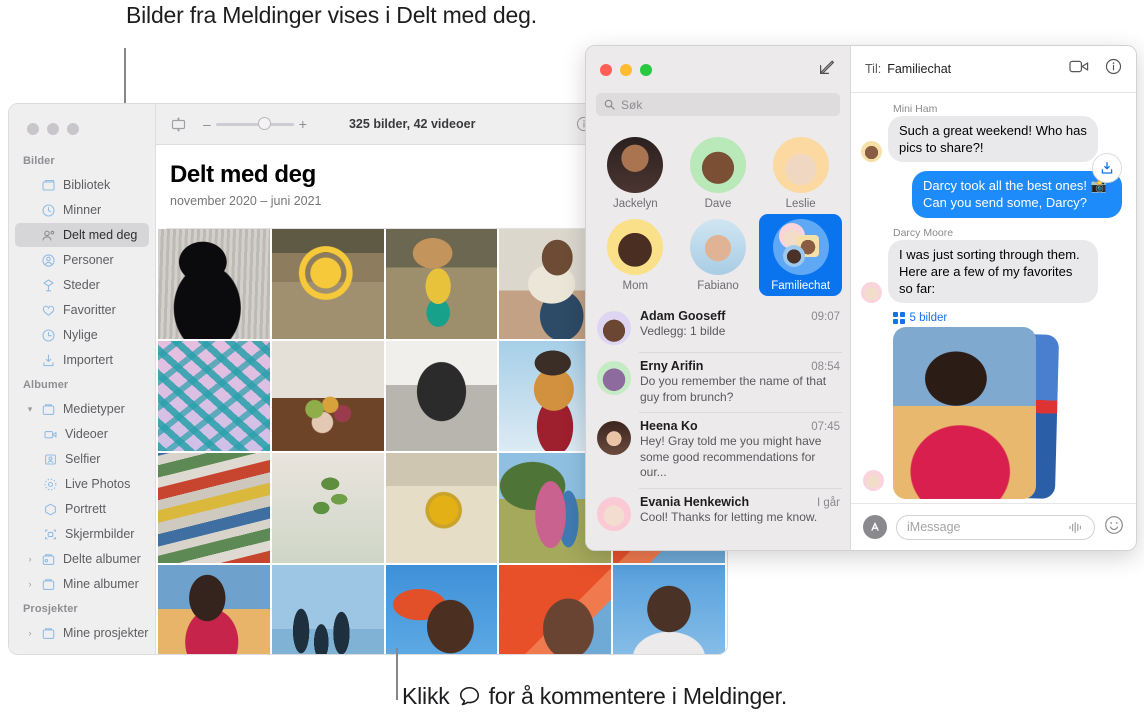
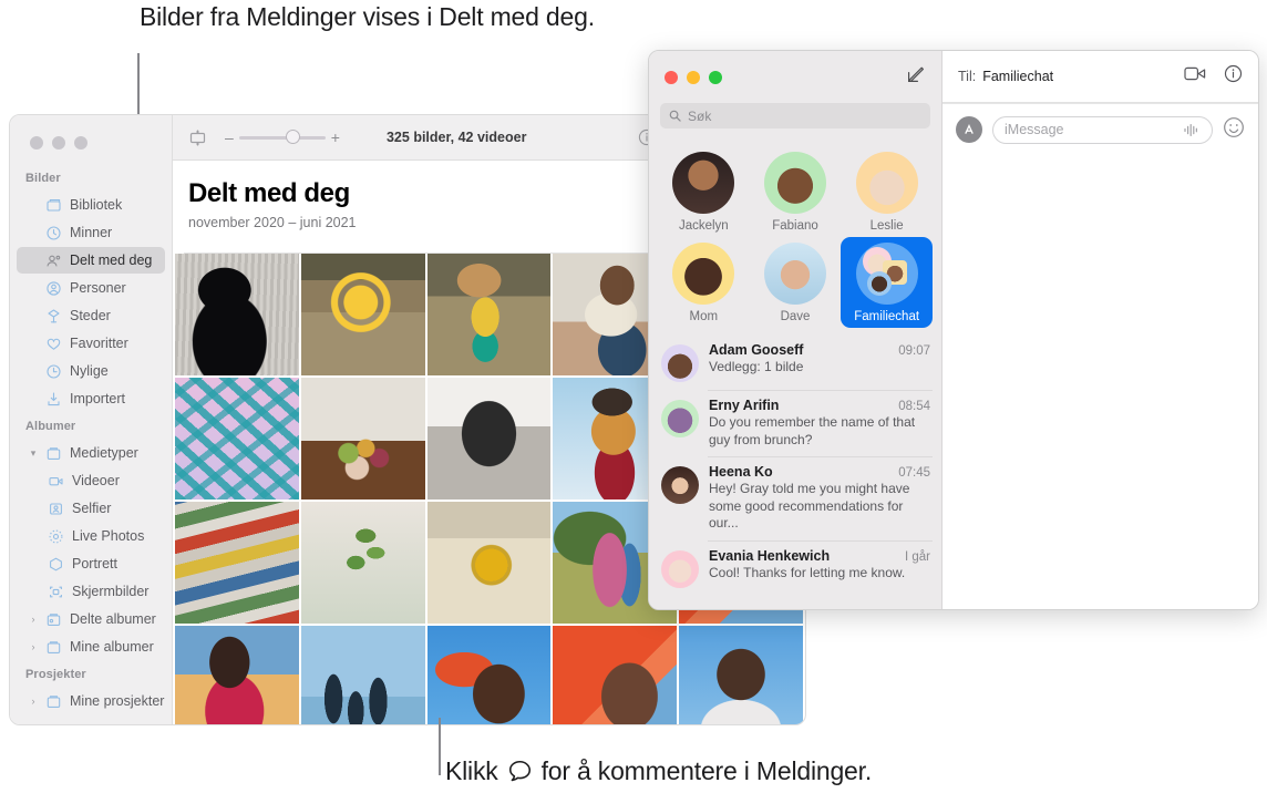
  Bilder fra Meldinger vises i Delt med deg.
  Bilder
  Bibliotek
  Minner
  Delt med deg
  Personer
  Steder
  Favoritter
  Nylige
  Importert
  Albumer
  ▾
  Medietyper
  Videoer
  Selfier
  Live Photos
  Portrett
  Skjermbilder
  ›
  Delte albumer
  ›
  Mine albumer
  Prosjekter
  ›
  Mine prosjekter
  –
  +
  325 bilder, 42 videoer
  Delt med deg
  november 2020 – juni 2021
  Søk
  Jackelyn
- Dave
+ Fabiano
  Leslie
  Mom
- Fabiano
+ Dave
  Familiechat
  Adam Gooseff
  09:07
  Vedlegg: 1 bilde
  Erny Arifin
  08:54
  Do you remember the name of that guy from brunch?
  Heena Ko
  07:45
  Hey! Gray told me you might have some good recommendations for our...
  Evania Henkewich
  I går
  Cool! Thanks for letting me know.
  Til:
  Familiechat
- Mini Ham
- Such a great weekend! Who has pics to share?!
- Darcy took all the best ones! 📸 Can you send some, Darcy?
- Darcy Moore
- I was just sorting through them. Here are a few of my favorites so far:
- 5 bilder
  iMessage
  Klikk
  for å kommentere i Meldinger.
